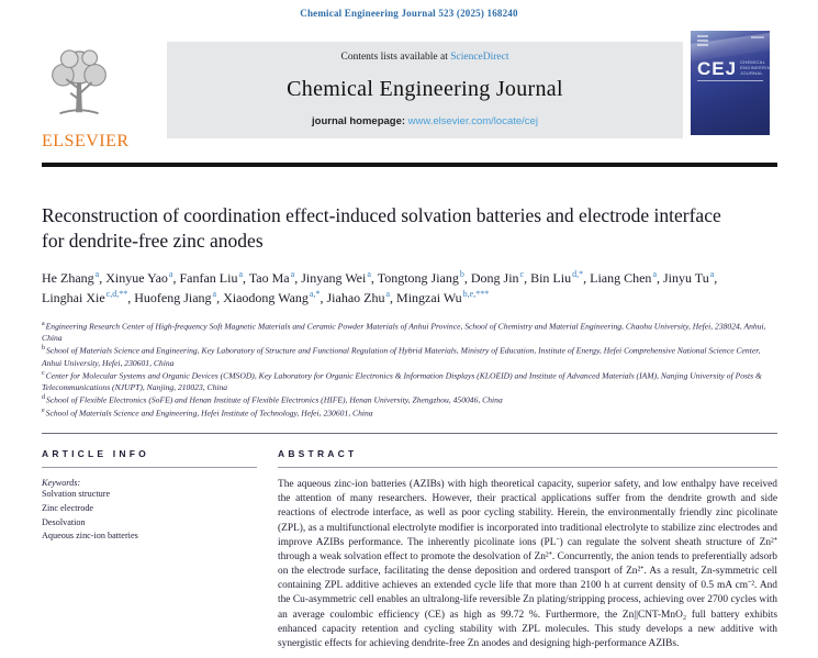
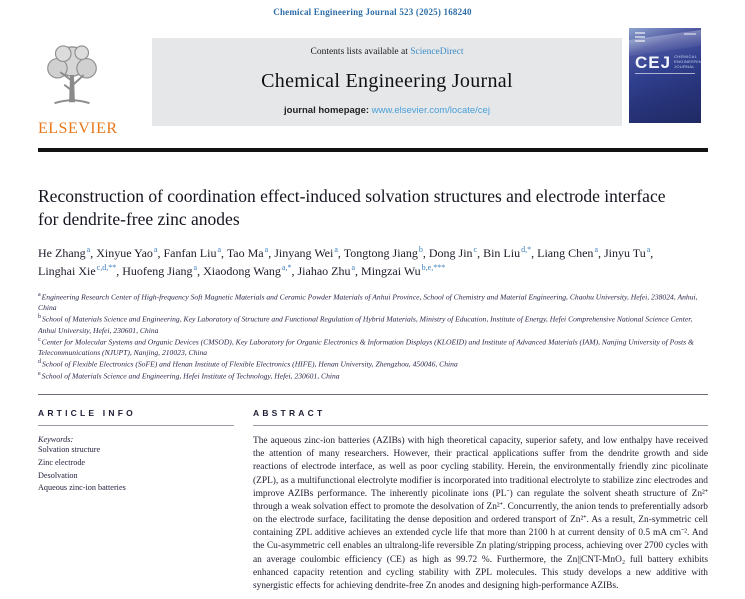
  Chemical Engineering Journal 523 (2025) 168240
  ELSEVIER
  Contents lists available at ScienceDirect
  Chemical Engineering Journal
  journal homepage: www.elsevier.com/locate/cej
  CEJ
- Reconstruction of coordination effect-induced solvation batteries and electrode interface for dendrite-free zinc anodes
+ Reconstruction of coordination effect-induced solvation structures and electrode interface for dendrite-free zinc anodes
  He Zhanga, Xinyue Yaoa, Fanfan Liua, Tao Maa, Jinyang Weia, Tongtong Jiangb, Dong Jinc, Bin Liud,*, Liang Chena, Jinyu Tua, Linghai Xiec,d,**, Huofeng Jianga, Xiaodong Wanga,*, Jiahao Zhua, Mingzai Wub,e,***
  Engineering Research Center of High-frequency Soft Magnetic Materials and Ceramic Powder Materials of Anhui Province, School of Chemistry and Material Engineering, Chaohu University, Hefei, 238024, Anhui, China
  School of Materials Science and Engineering, Key Laboratory of Structure and Functional Regulation of Hybrid Materials, Ministry of Education, Institute of Energy, Hefei Comprehensive National Science Center, Anhui University, Hefei, 230601, China
  Center for Molecular Systems and Organic Devices (CMSOD), Key Laboratory for Organic Electronics & Information Displays (KLOEID) and Institute of Advanced Materials (IAM), Nanjing University of Posts & Telecommunications (NJUPT), Nanjing, 210023, China
  School of Flexible Electronics (SoFE) and Henan Institute of Flexible Electronics (HIFE), Henan University, Zhengzhou, 450046, China
  School of Materials Science and Engineering, Hefei Institute of Technology, Hefei, 230601, China
  ARTICLE INFO
  Keywords:
  Solvation structure
  Zinc electrode
  Desolvation
  Aqueous zinc-ion batteries
  ABSTRACT
  The aqueous zinc-ion batteries (AZIBs) with high theoretical capacity, superior safety, and low enthalpy have received the attention of many researchers. However, their practical applications suffer from the dendrite growth and side reactions of electrode interface, as well as poor cycling stability. Herein, the environmentally friendly zinc picolinate (ZPL), as a multifunctional electrolyte modifier is incorporated into traditional electrolyte to stabilize zinc electrodes and improve AZIBs performance. The inherently picolinate ions (PL⁻) can regulate the solvent sheath structure of Zn²⁺ through a weak solvation effect to promote the desolvation of Zn²⁺. Concurrently, the anion tends to preferentially adsorb on the electrode surface, facilitating the dense deposition and ordered transport of Zn²⁺. As a result, Zn-symmetric cell containing ZPL additive achieves an extended cycle life that more than 2100 h at current density of 0.5 mA cm⁻². And the Cu-asymmetric cell enables an ultralong-life reversible Zn plating/stripping process, achieving over 2700 cycles with an average coulombic efficiency (CE) as high as 99.72 %. Furthermore, the Zn||CNT-MnO₂ full battery exhibits enhanced capacity retention and cycling stability with ZPL molecules. This study develops a new additive with synergistic effects for achieving dendrite-free Zn anodes and designing high-performance AZIBs.
